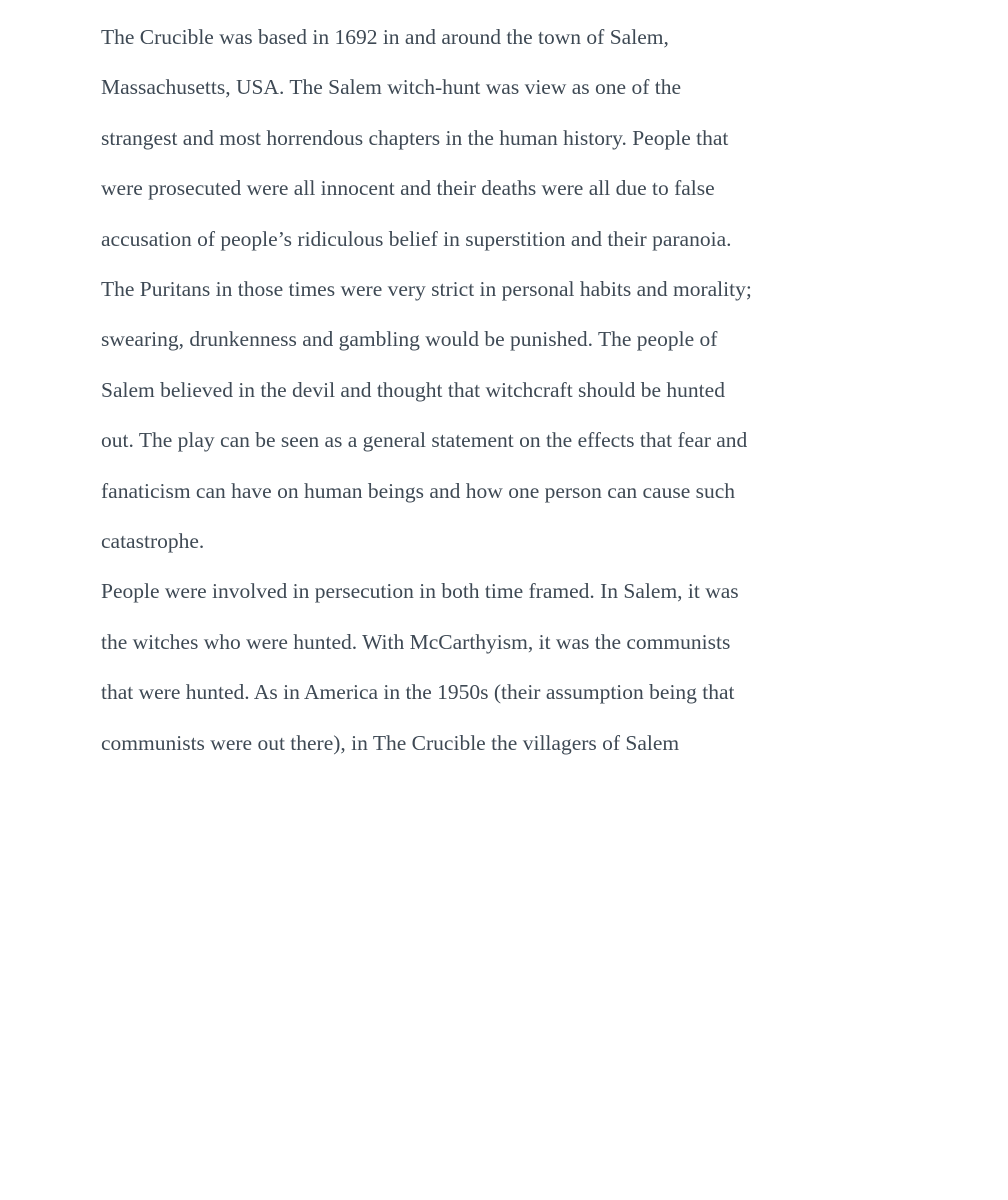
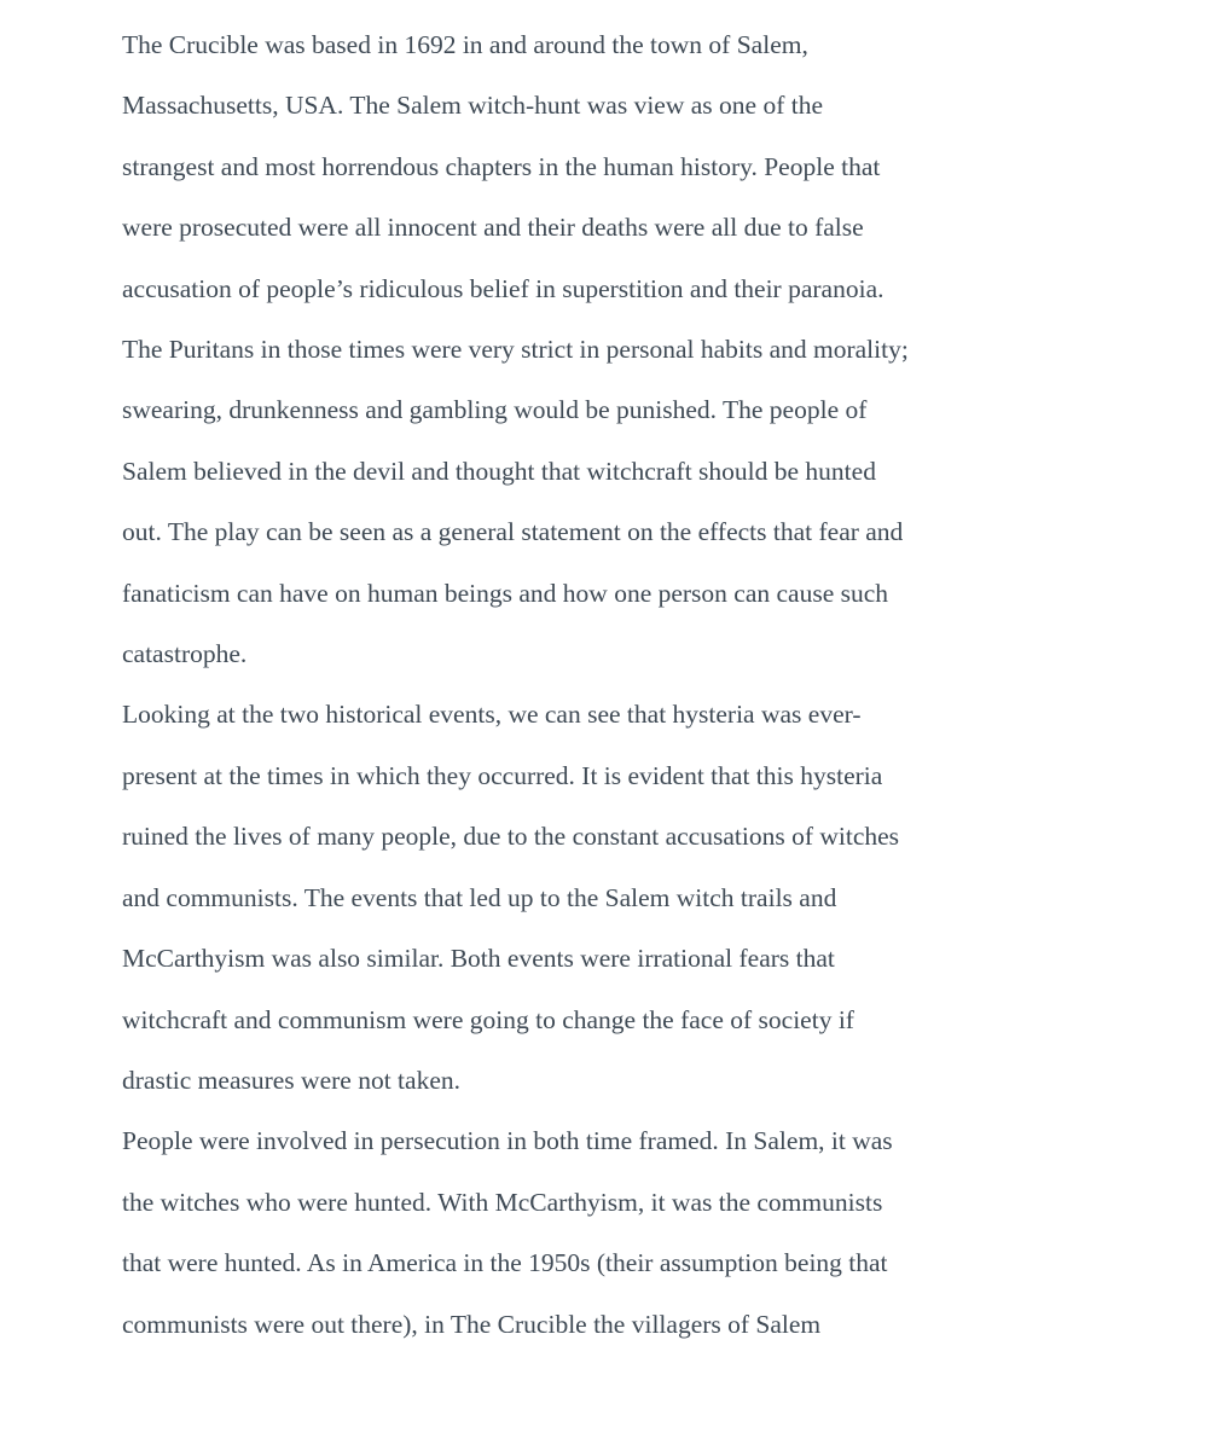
  The Crucible was based in 1692 in and around the town of Salem,
  Massachusetts, USA. The Salem witch-hunt was view as one of the
  strangest and most horrendous chapters in the human history. People that
  were prosecuted were all innocent and their deaths were all due to false
  accusation of people’s ridiculous belief in superstition and their paranoia.
  The Puritans in those times were very strict in personal habits and morality;
  swearing, drunkenness and gambling would be punished. The people of
  Salem believed in the devil and thought that witchcraft should be hunted
  out. The play can be seen as a general statement on the effects that fear and
  fanaticism can have on human beings and how one person can cause such
  catastrophe.
+ Looking at the two historical events, we can see that hysteria was ever-
+ present at the times in which they occurred. It is evident that this hysteria
+ ruined the lives of many people, due to the constant accusations of witches
+ and communists. The events that led up to the Salem witch trails and
+ McCarthyism was also similar. Both events were irrational fears that
+ witchcraft and communism were going to change the face of society if
+ drastic measures were not taken.
  People were involved in persecution in both time framed. In Salem, it was
  the witches who were hunted. With McCarthyism, it was the communists
  that were hunted. As in America in the 1950s (their assumption being that
  communists were out there), in The Crucible the villagers of Salem
